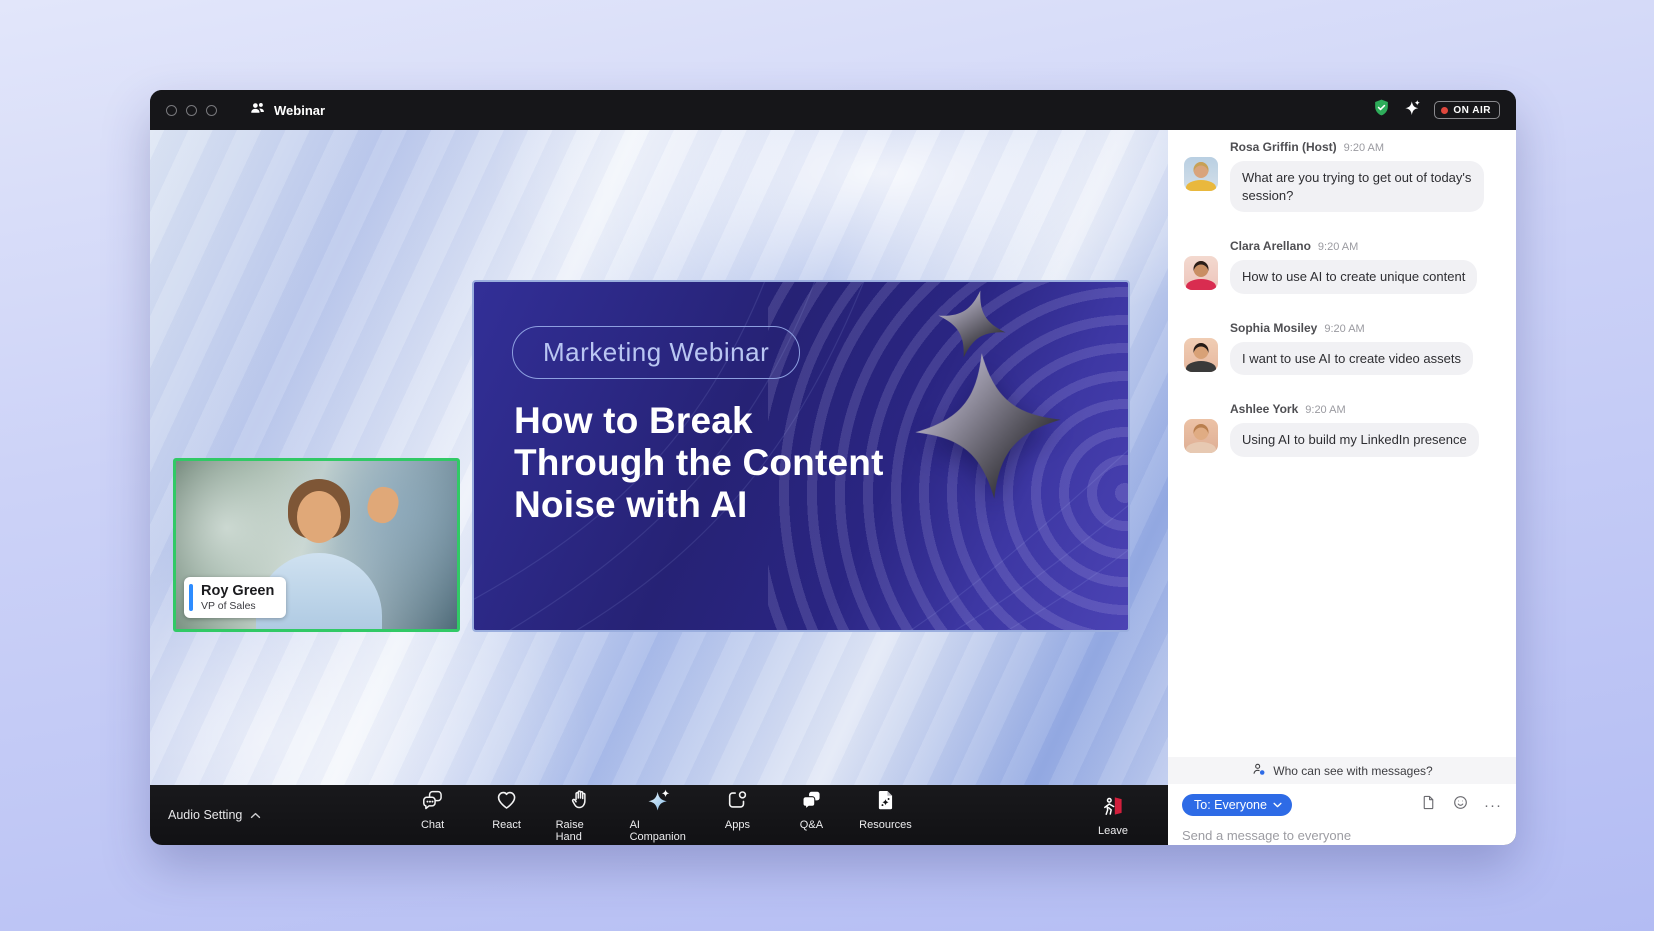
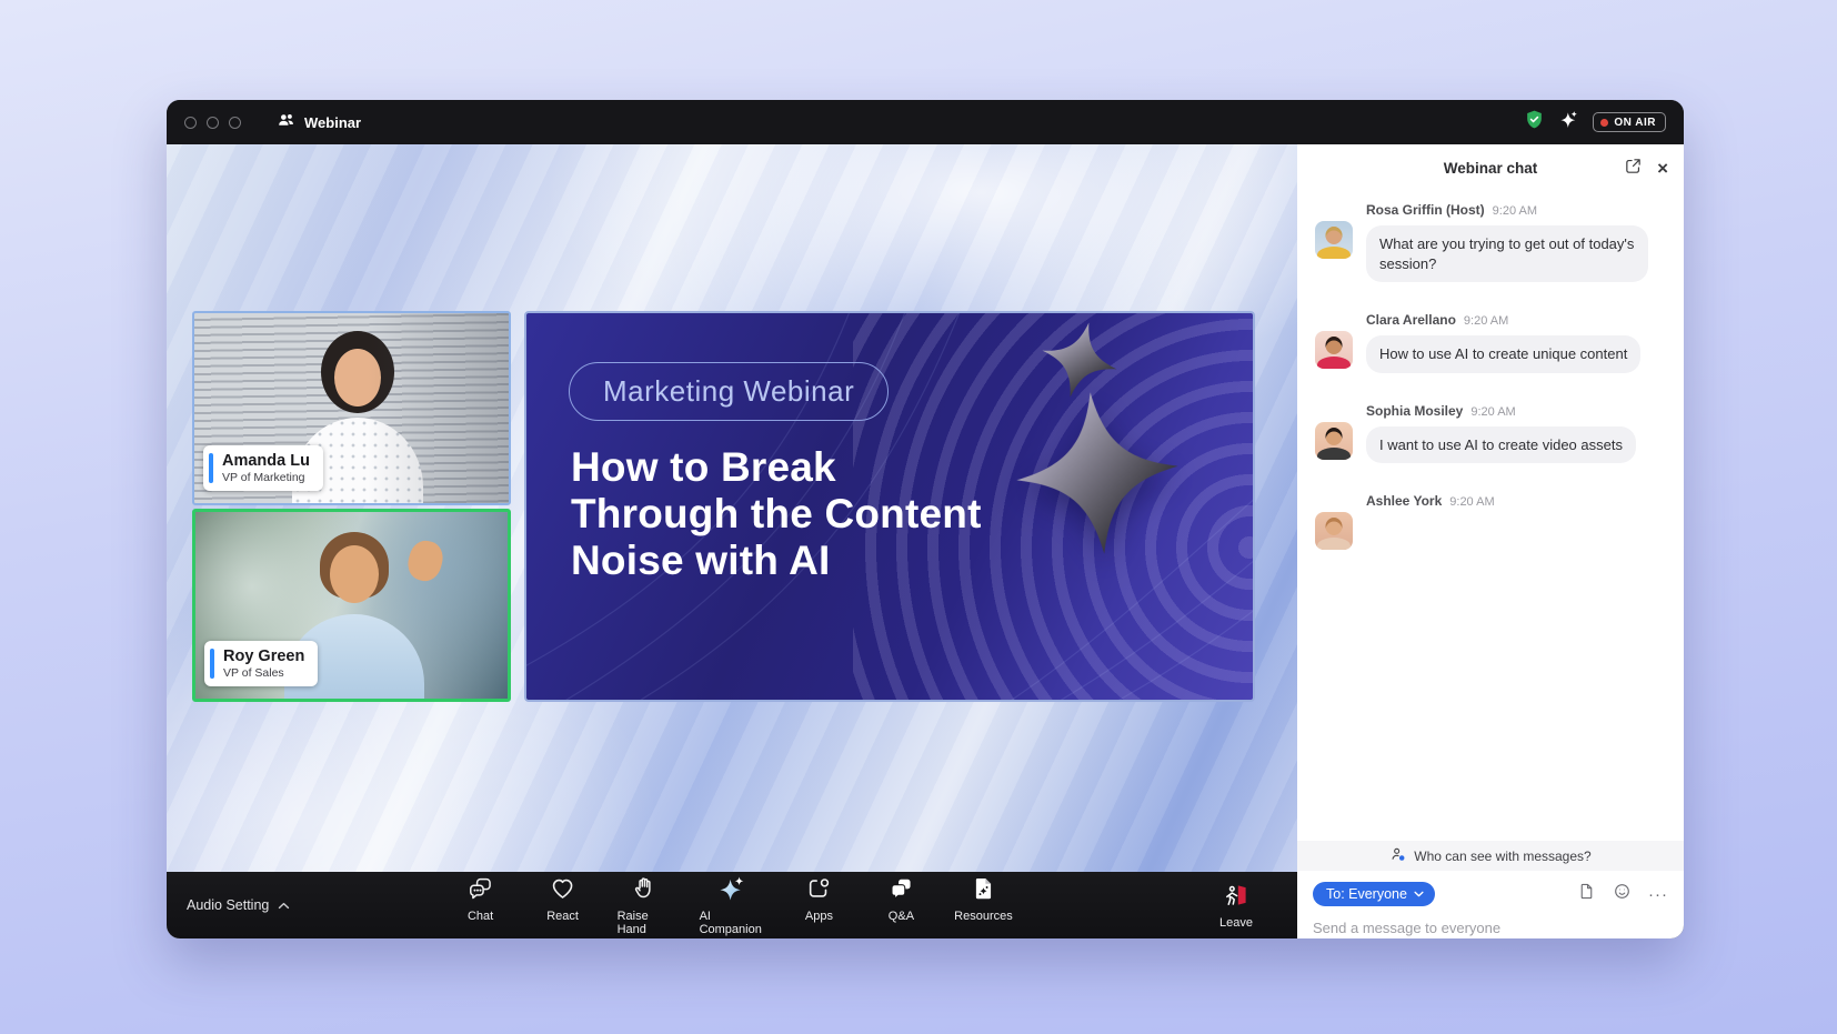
  Webinar
  ON AIR
+ Amanda Lu
+ VP of Marketing
  Roy Green
  VP of Sales
  Marketing Webinar
  How to Break Through the Content Noise with AI
  Audio Setting
  Chat
  React
  Raise Hand
  AI Companion
  Apps
  Q&A
  Resources
  Leave
+ Webinar chat
+ ×
  Rosa Griffin (Host) 9:20 AM
  What are you trying to get out of today's session?
  Clara Arellano 9:20 AM
  How to use AI to create unique content
  Sophia Mosiley 9:20 AM
  I want to use AI to create video assets
  Ashlee York 9:20 AM
- Using AI to build my LinkedIn presence
  Who can see with messages?
  To: Everyone
  ···
  Send a message to everyone
